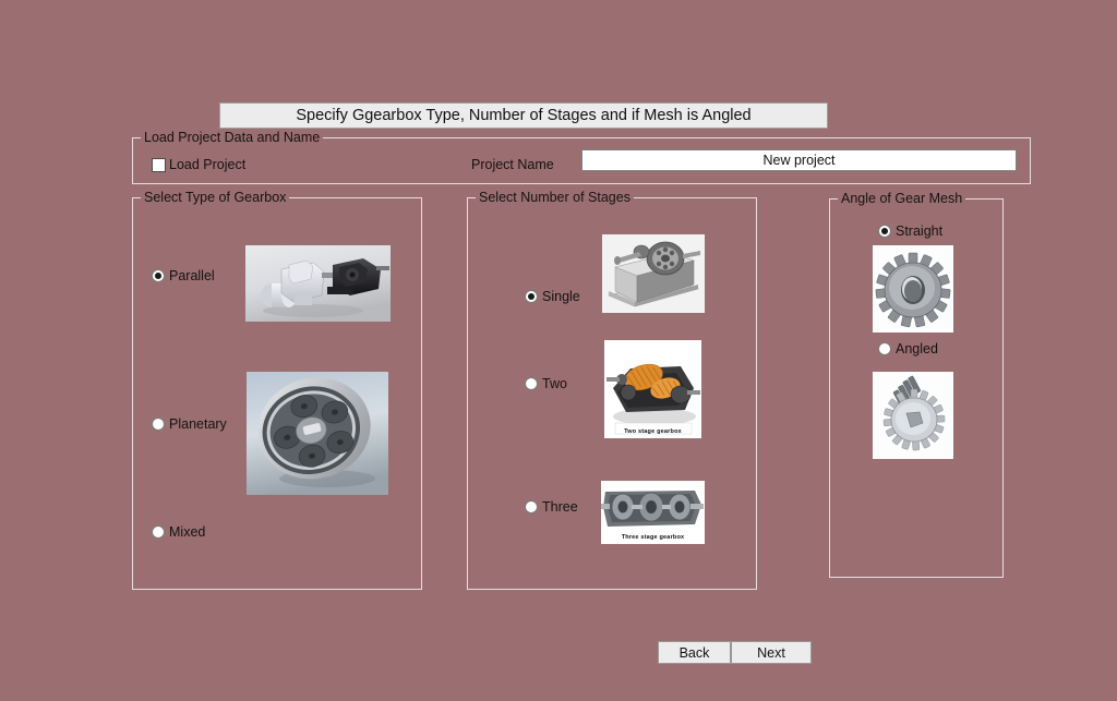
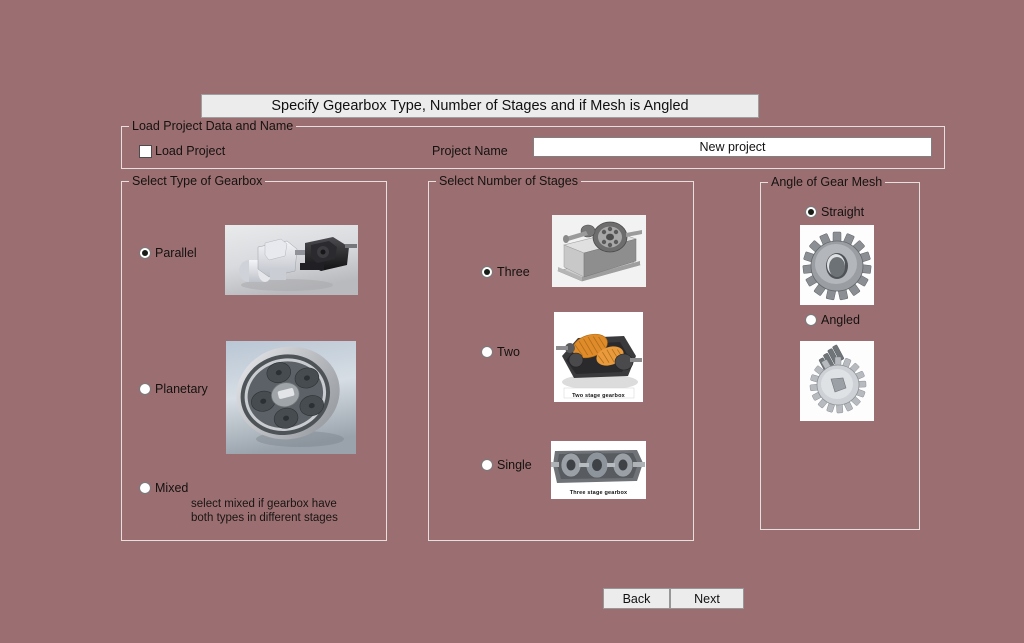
  Specify Ggearbox Type, Number of Stages and if Mesh is Angled
  Load Project Data and Name
  Load Project
  Project Name
  New project
  Select Type of Gearbox
  Parallel
  Planetary
  Mixed
+ select mixed if gearbox have
+ both types in different stages
  Select Number of Stages
- Single
+ Three
  Two
- Three
+ Single
  Angle of Gear Mesh
  Straight
  Angled
  Back
  Next
